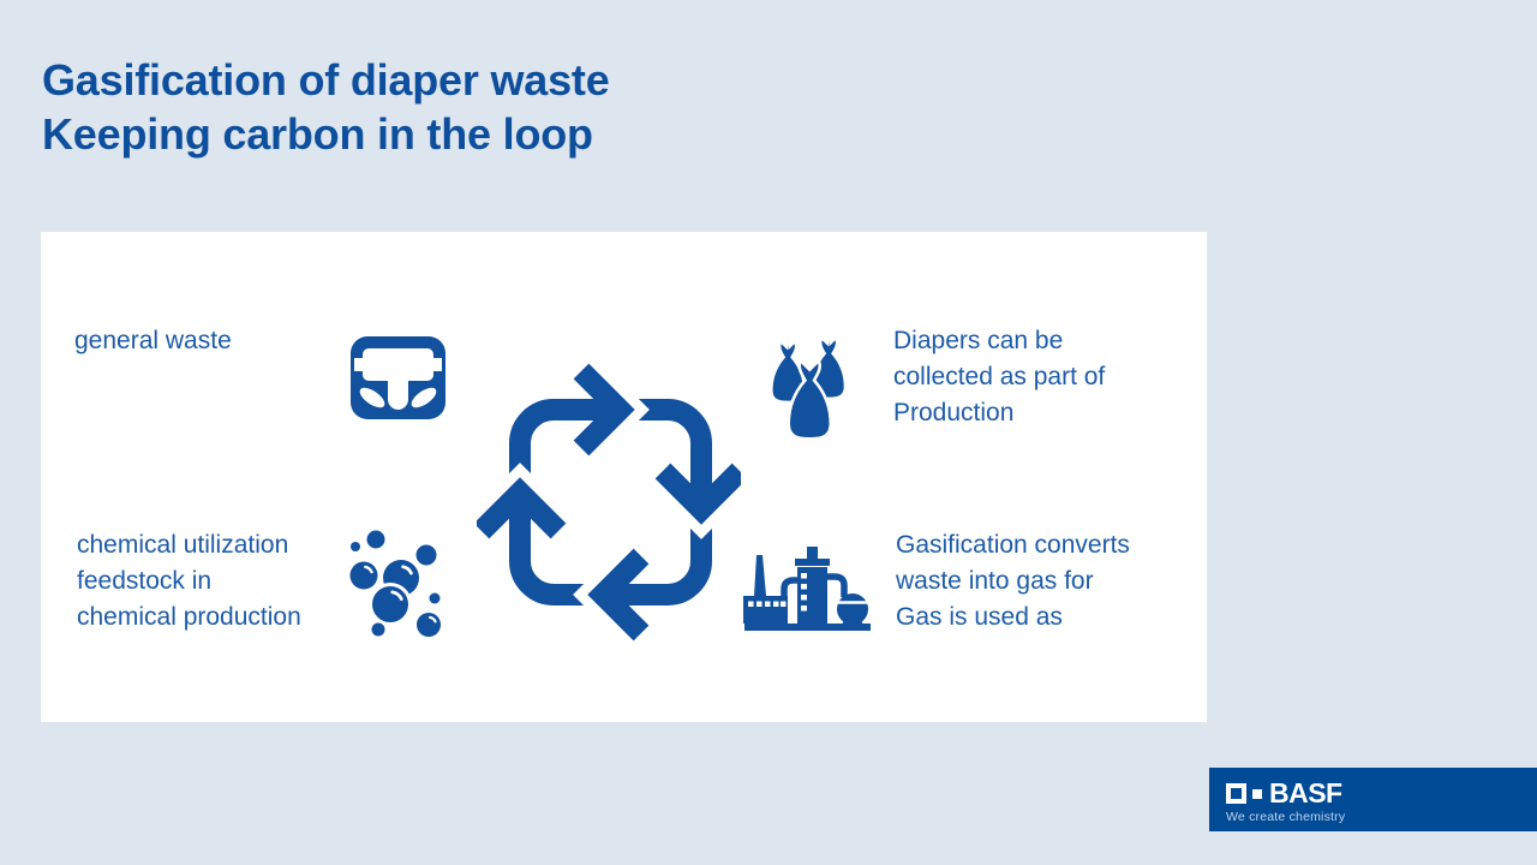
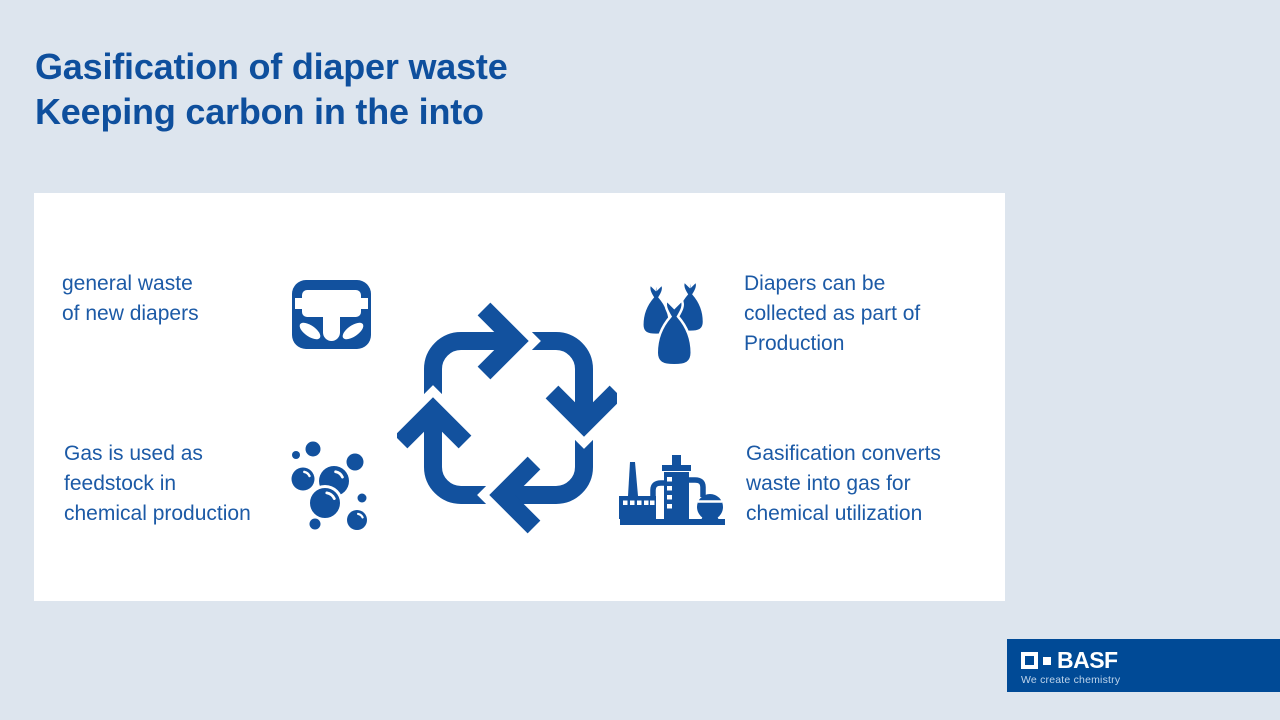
  Gasification of diaper waste
- Keeping carbon in the loop
+ Keeping carbon in the into
  general waste
+ of new diapers
  Diapers can be
  collected as part of
  Production
- chemical utilization
+ Gas is used as
  feedstock in
  chemical production
  Gasification converts
  waste into gas for
- Gas is used as
+ chemical utilization
  BASF
  We create chemistry
